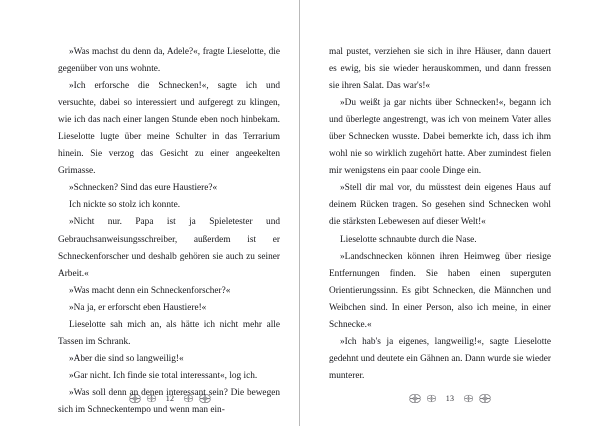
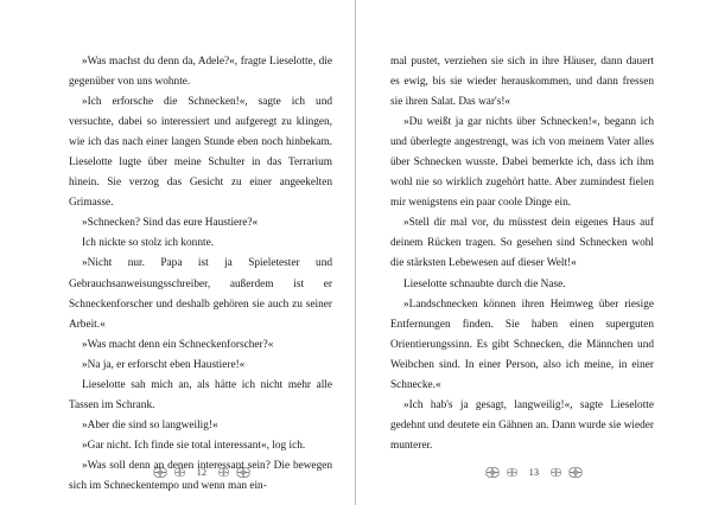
  »Was machst du denn da, Adele?«, fragte Lieselotte, die gegenüber von uns wohnte.
  »Ich erforsche die Schnecken!«, sagte ich und versuchte, dabei so interessiert und aufgeregt zu klingen, wie ich das nach einer langen Stunde eben noch hinbekam. Lieselotte lugte über meine Schulter in das Terrarium hinein. Sie verzog das Gesicht zu einer angeekelten Grimasse.
  »Schnecken? Sind das eure Haustiere?«
  Ich nickte so stolz ich konnte.
  »Nicht nur. Papa ist ja Spieletester und Gebrauchsanweisungsschreiber, außerdem ist er Schneckenforscher und deshalb gehören sie auch zu seiner Arbeit.«
  »Was macht denn ein Schneckenforscher?«
  »Na ja, er erforscht eben Haustiere!«
  Lieselotte sah mich an, als hätte ich nicht mehr alle Tassen im Schrank.
  »Aber die sind so langweilig!«
  »Gar nicht. Ich finde sie total interessant«, log ich.
  »Was soll denn an denen interessant sein? Die bewegen sich im Schneckentempo und wenn man ein-
  12
  mal pustet, verziehen sie sich in ihre Häuser, dann dauert es ewig, bis sie wieder herauskommen, und dann fressen sie ihren Salat. Das war's!«
  »Du weißt ja gar nichts über Schnecken!«, begann ich und überlegte angestrengt, was ich von meinem Vater alles über Schnecken wusste. Dabei bemerkte ich, dass ich ihm wohl nie so wirklich zugehört hatte. Aber zumindest fielen mir wenigstens ein paar coole Dinge ein.
  »Stell dir mal vor, du müsstest dein eigenes Haus auf deinem Rücken tragen. So gesehen sind Schnecken wohl die stärksten Lebewesen auf dieser Welt!«
  Lieselotte schnaubte durch die Nase.
  »Landschnecken können ihren Heimweg über riesige Entfernungen finden. Sie haben einen superguten Orientierungssinn. Es gibt Schnecken, die Männchen und Weibchen sind. In einer Person, also ich meine, in einer Schnecke.«
- »Ich hab's ja eigenes, langweilig!«, sagte Lieselotte gedehnt und deutete ein Gähnen an. Dann wurde sie wieder munterer.
+ »Ich hab's ja gesagt, langweilig!«, sagte Lieselotte gedehnt und deutete ein Gähnen an. Dann wurde sie wieder munterer.
  13
